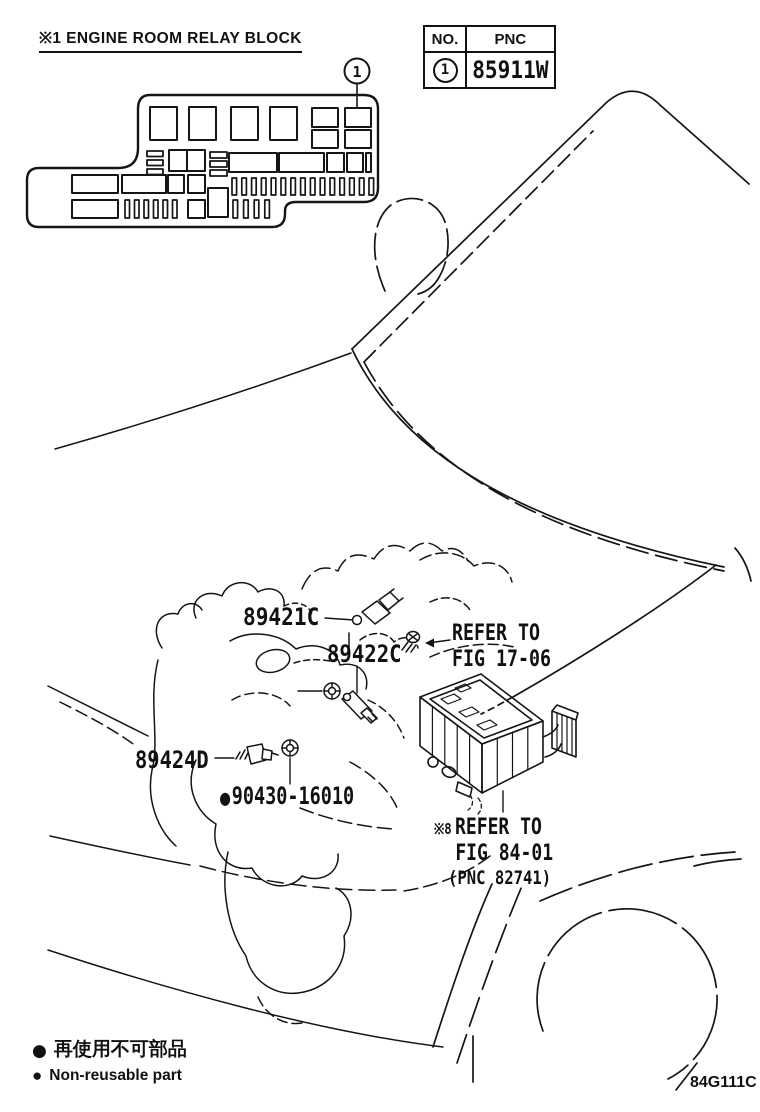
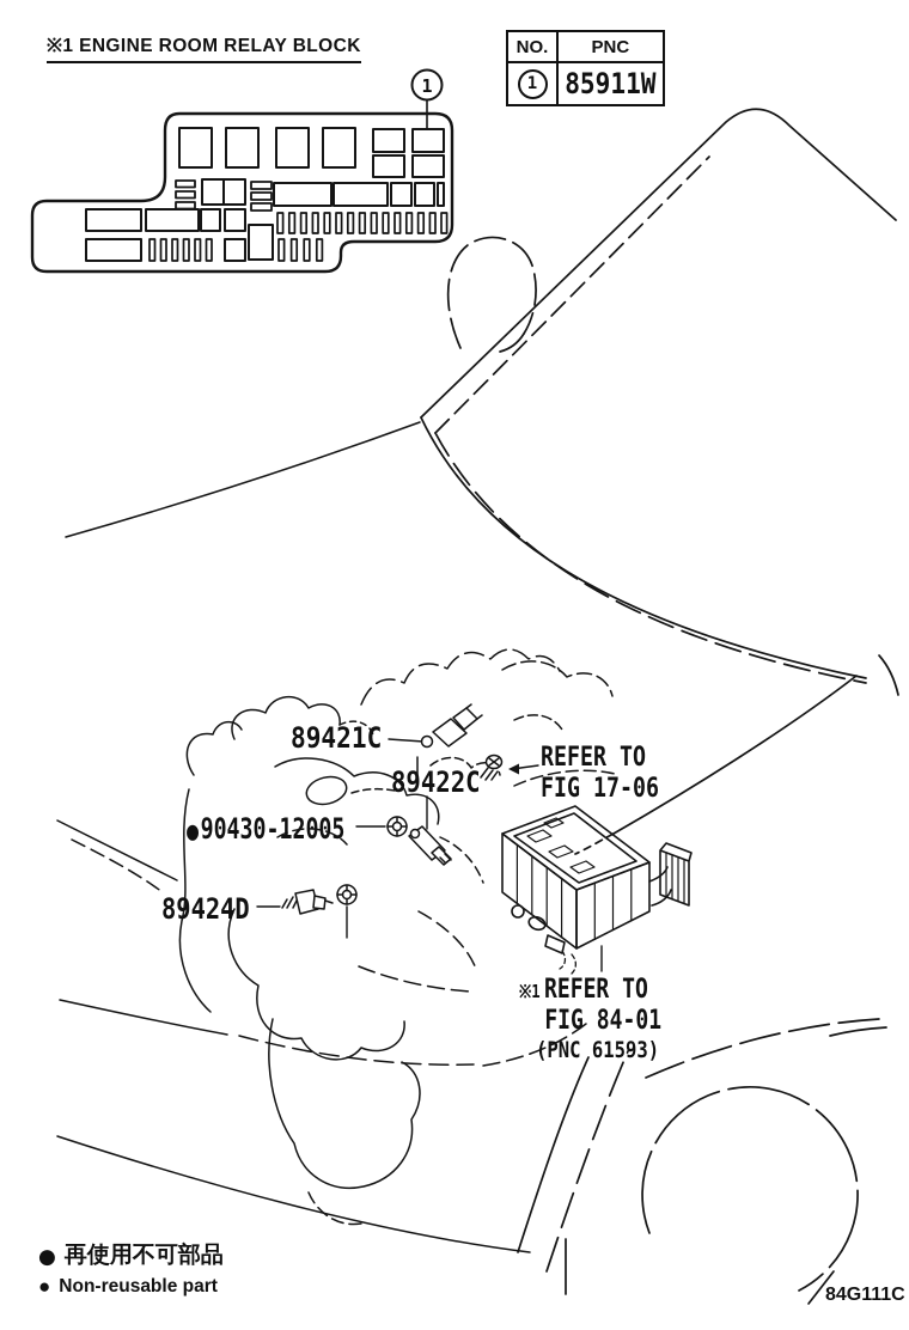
  1
  ※1 ENGINE ROOM RELAY BLOCK
  NO.	PNC
  1	85911W
  89421C
  89422C
+ ●90430-12005
  89424D
- ●90430-16010
  REFER TO
  FIG 17-06
- ※8 REFER TO
+ ※1 REFER TO
  FIG 84-01
- (PNC 82741)
+ (PNC 61593)
  ● 再使用不可部品
  ● Non-reusable part
  84G111C
